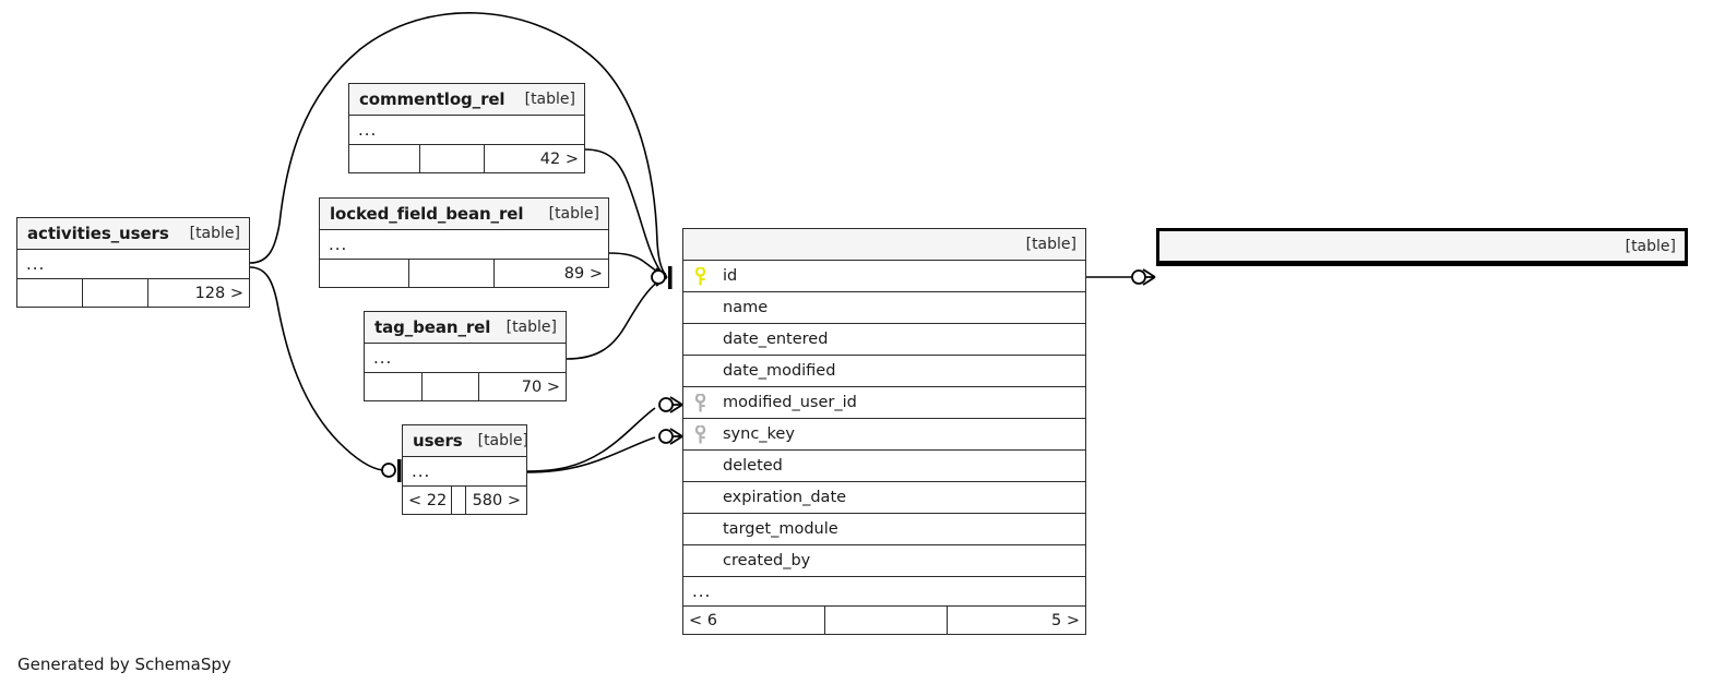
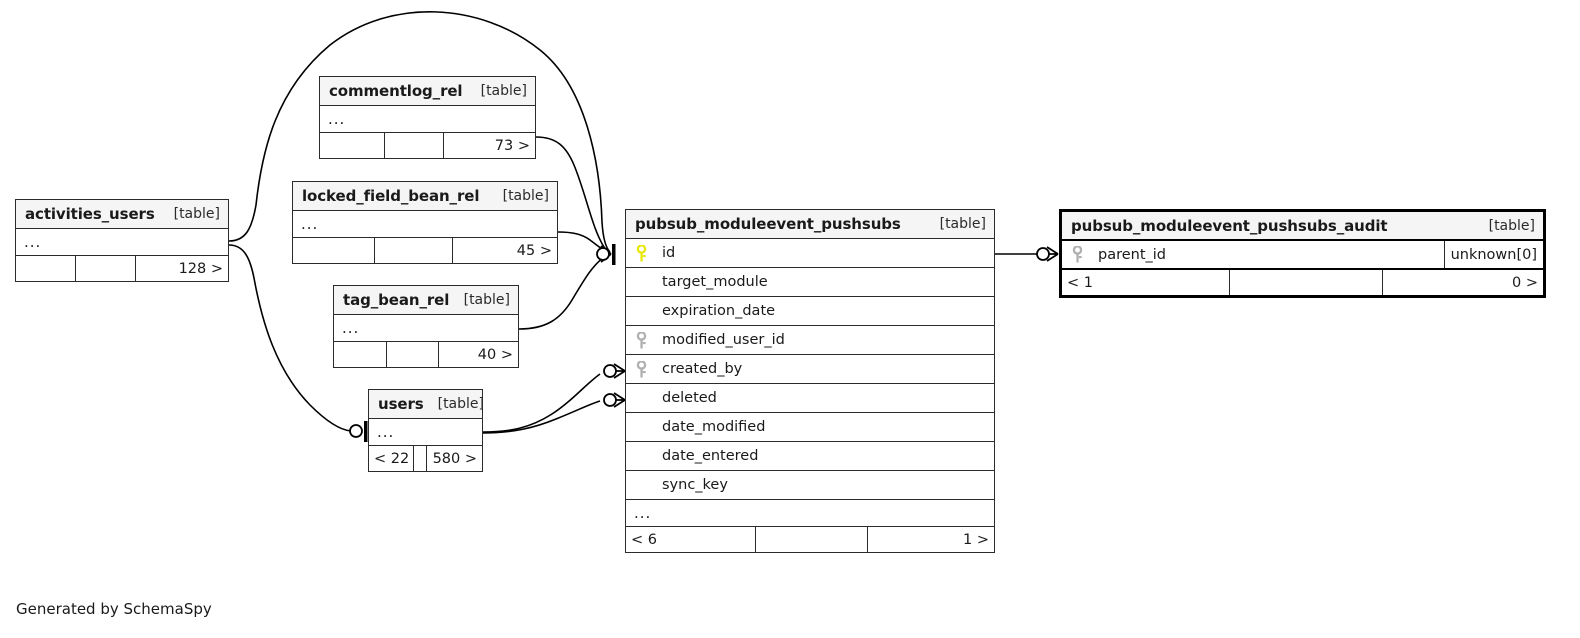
  activities_users
  [table]
  ...
  128 >
  commentlog_rel
  [table]
  ...
- 42 >
+ 73 >
  locked_field_bean_rel
  [table]
  ...
- 89 >
+ 45 >
  tag_bean_rel
  [table]
  ...
- 70 >
+ 40 >
  users
  [table]
  ...
  < 22
  580 >
+ pubsub_moduleevent_pushsubs
  [table]
  id
- name
- date_entered
+ target_module
- date_modified
+ expiration_date
  modified_user_id
- sync_key
+ created_by
  deleted
- expiration_date
+ date_modified
- target_module
+ date_entered
- created_by
+ sync_key
  ...
  < 6
- 5 >
+ 1 >
+ pubsub_moduleevent_pushsubs_audit
  [table]
+ parent_id
+ unknown[0]
+ < 1
+ 0 >
  Generated by SchemaSpy
